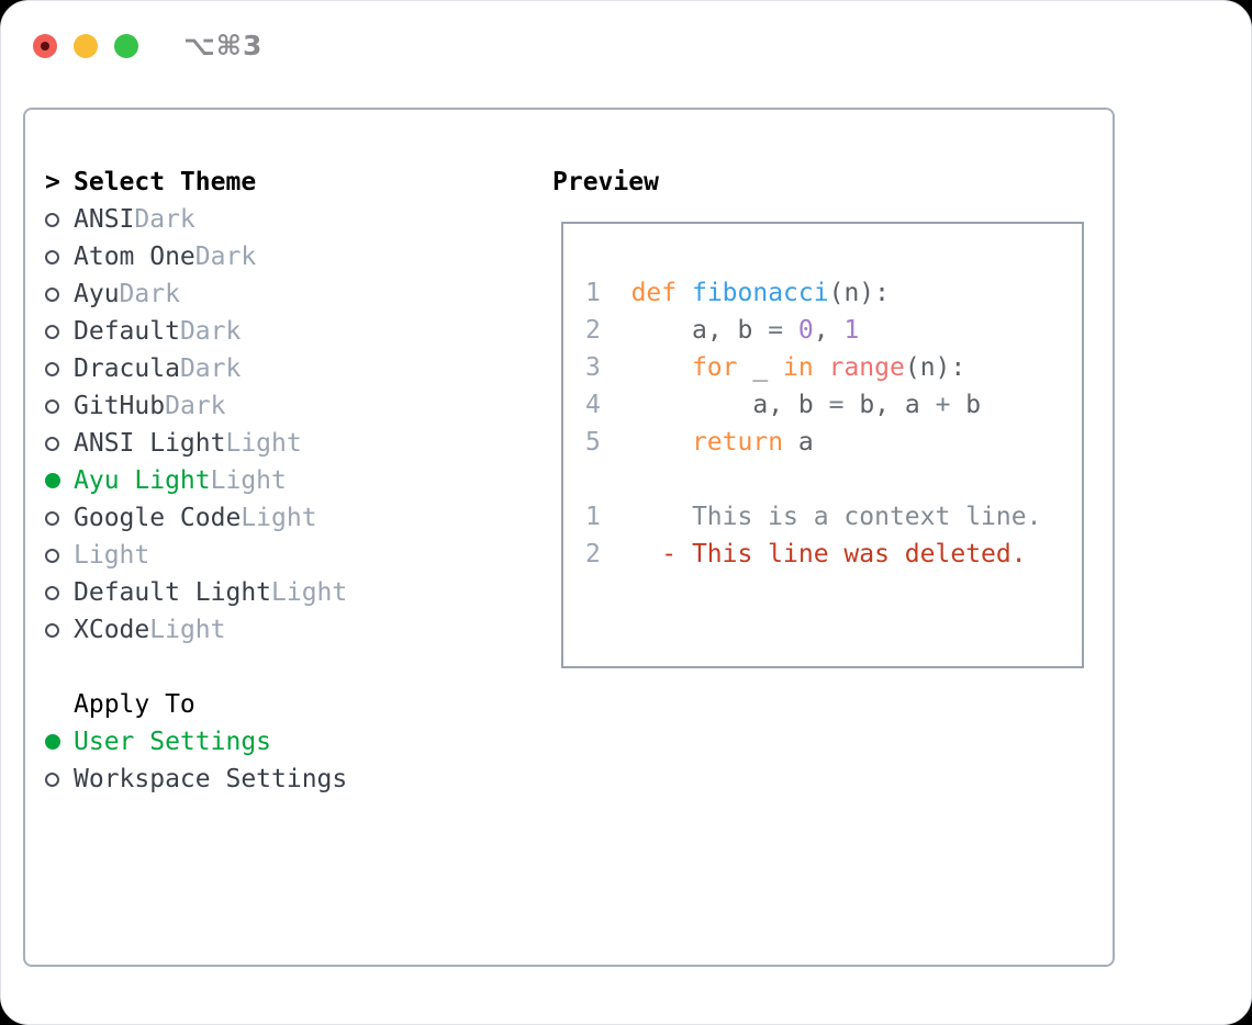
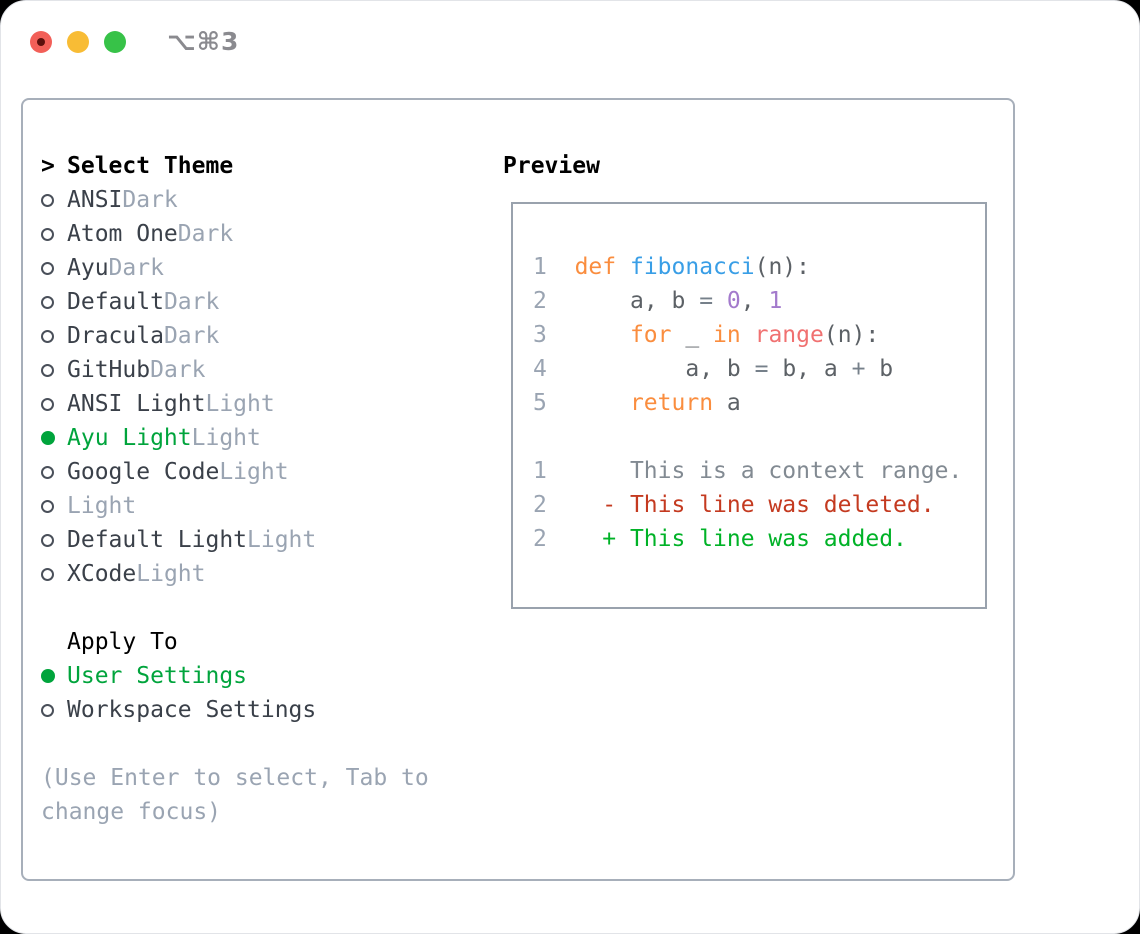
  ⌥⌘3
  >
  Select Theme
  ANSI
  Dark
  Atom One
  Dark
  Ayu
  Dark
  Default
  Dark
  Dracula
  Dark
  GitHub
  Dark
  ANSI Light
  Light
  Ayu Light
  Light
  Google Code
  Light
  Light
  Default Light
  Light
  XCode
  Light
  Apply To
  User Settings
  Workspace Settings
+ (Use Enter to select, Tab to change focus)
  Preview
  1 def fibonacci(n):
  2 a, b = 0, 1
  3 for _ in range(n):
  4 a, b = b, a + b
  5 return a
- 1 This is a context line.
+ 1 This is a context range.
  2 - This line was deleted.
+ 2 + This line was added.
